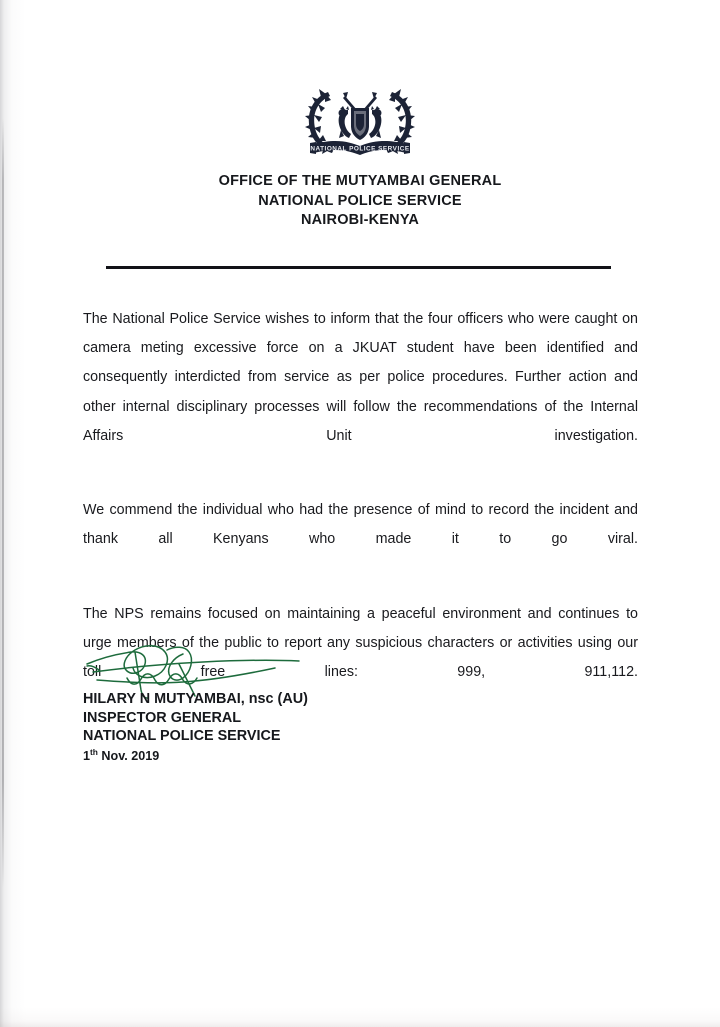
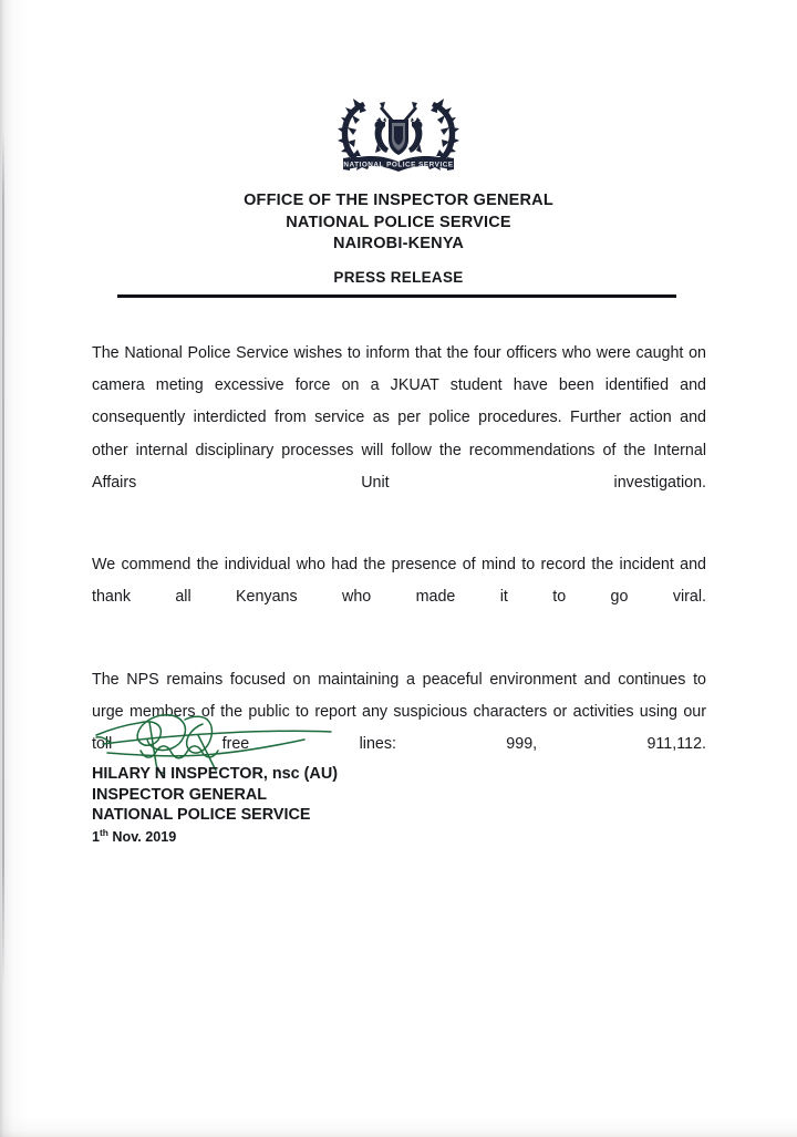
- OFFICE OF THE MUTYAMBAI GENERAL
+ OFFICE OF THE INSPECTOR GENERAL
  NATIONAL POLICE SERVICE
  NAIROBI-KENYA
+ PRESS RELEASE
  The National Police Service wishes to inform that the four officers who were caught on camera meting excessive force on a JKUAT student have been identified and consequently interdicted from service as per police procedures. Further action and other internal disciplinary processes will follow the recommendations of the Internal Affairs Unit investigation.
  We commend the individual who had the presence of mind to record the incident and thank all Kenyans who made it to go viral.
  The NPS remains focused on maintaining a peaceful environment and continues to urge members of the public to report any suspicious characters or activities using our tol free lines: 999, 911,112.
- HILARY N MUTYAMBAI, nsc (AU)
+ HILARY N INSPECTOR, nsc (AU)
  INSPECTOR GENERAL
  NATIONAL POLICE SERVICE
  1th Nov. 2019
